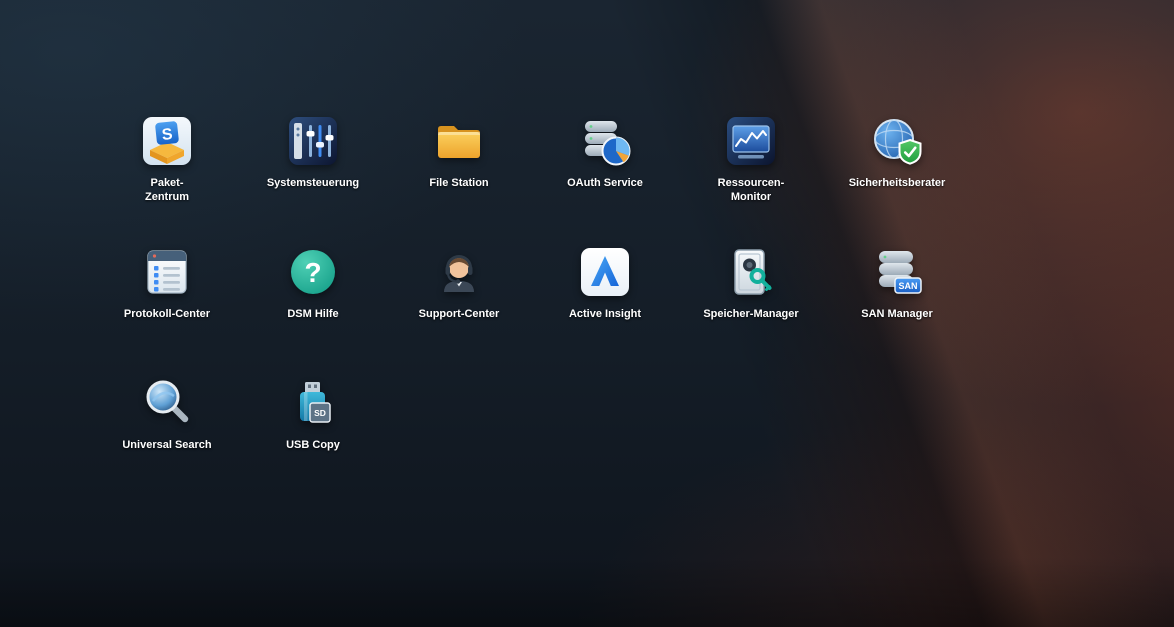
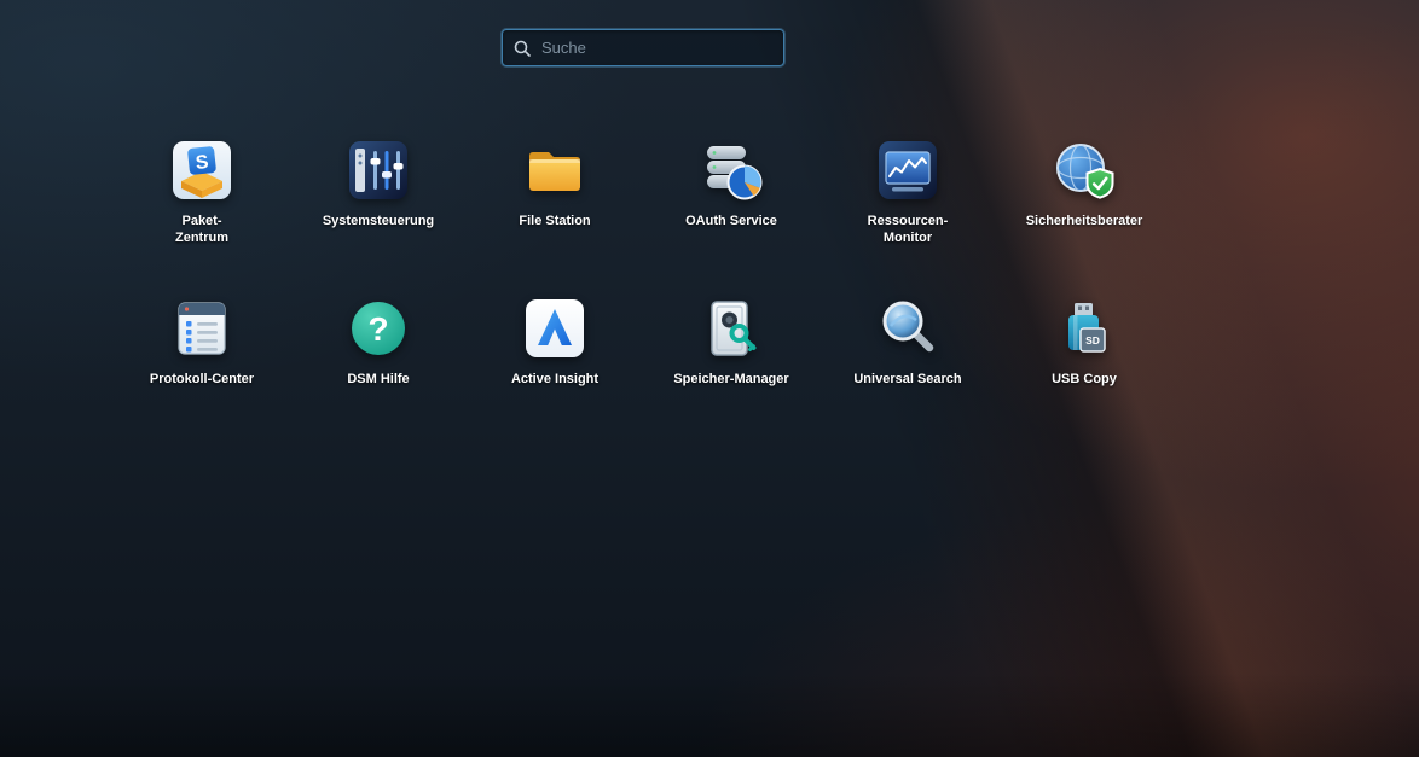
+ Suche
  Paket-Zentrum
  Systemsteuerung
  File Station
  OAuth Service
  Ressourcen-Monitor
  Sicherheitsberater
  Protokoll-Center
  ?
  DSM Hilfe
- Support-Center
  Active Insight
  Speicher-Manager
- SAN
- SAN Manager
  Universal Search
  SD
  USB Copy
